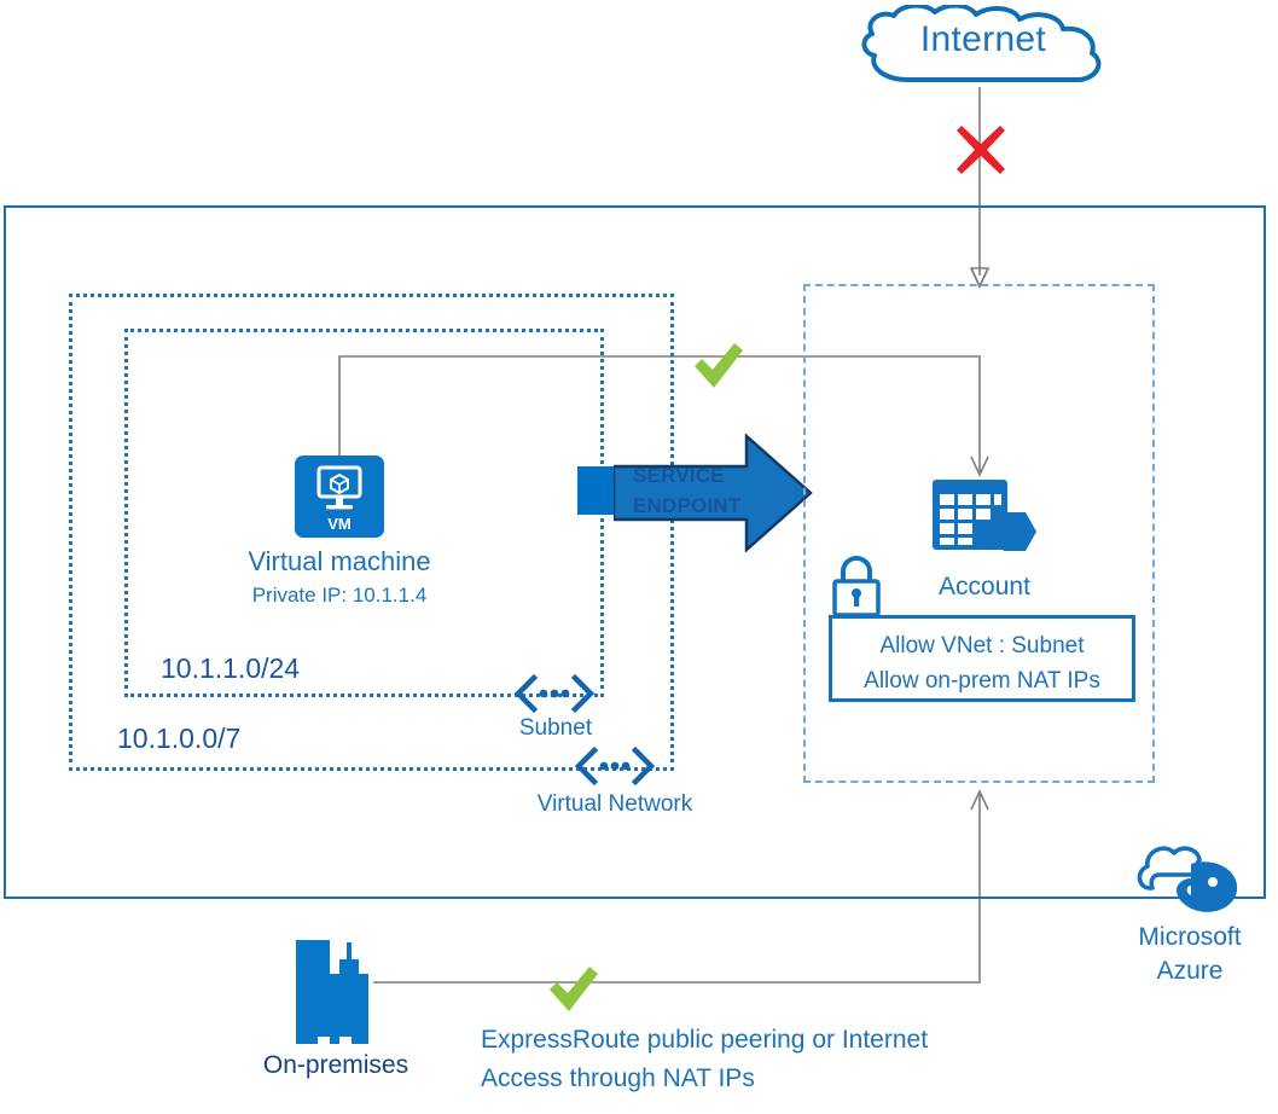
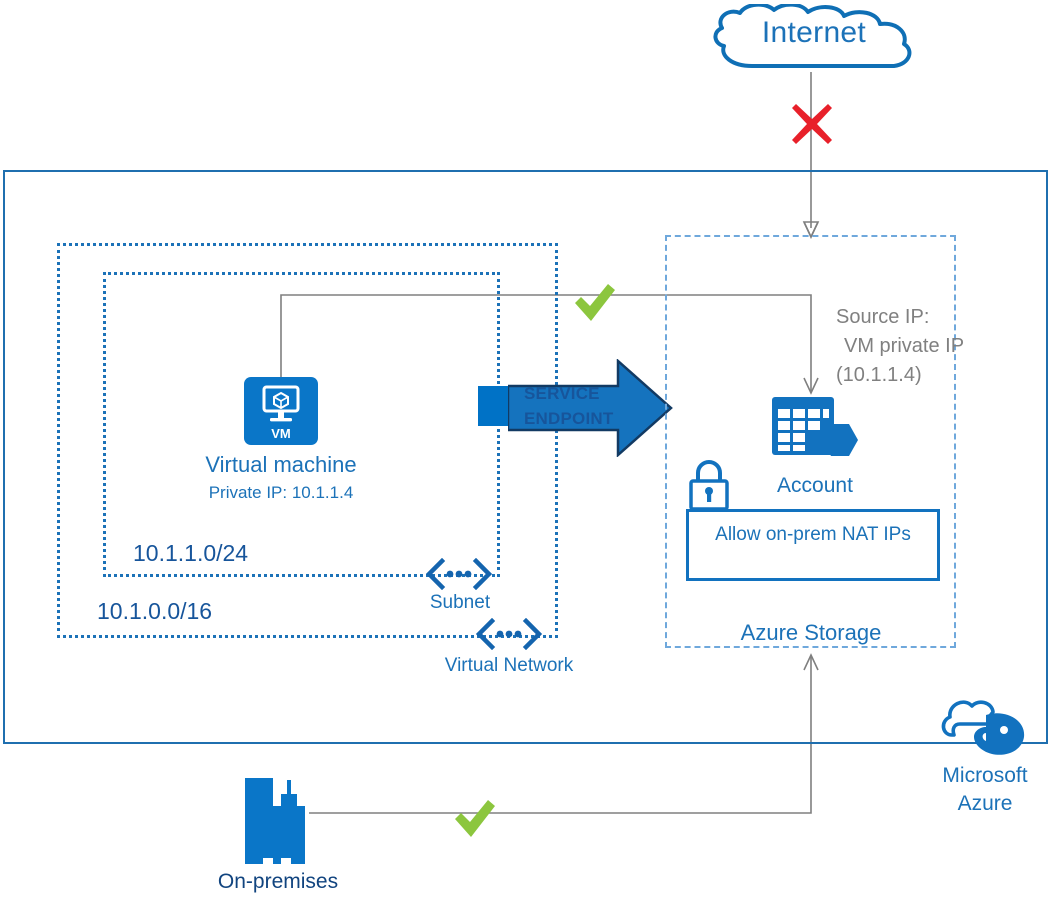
  Internet
  VM
  Virtual machine
  Private IP: 10.1.1.4
  10.1.1.0/24
- 10.1.0.0/7
+ 10.1.0.0/16
  Subnet
  Virtual Network
  SERVICE
  ENDPOINT
+ Source IP:
+ VM private IP
+ (10.1.1.4)
  Account
- Allow VNet : Subnet
  Allow on-prem NAT IPs
+ Azure Storage
  Microsoft
  Azure
  On-premises
- ExpressRoute public peering or Internet
- Access through NAT IPs
